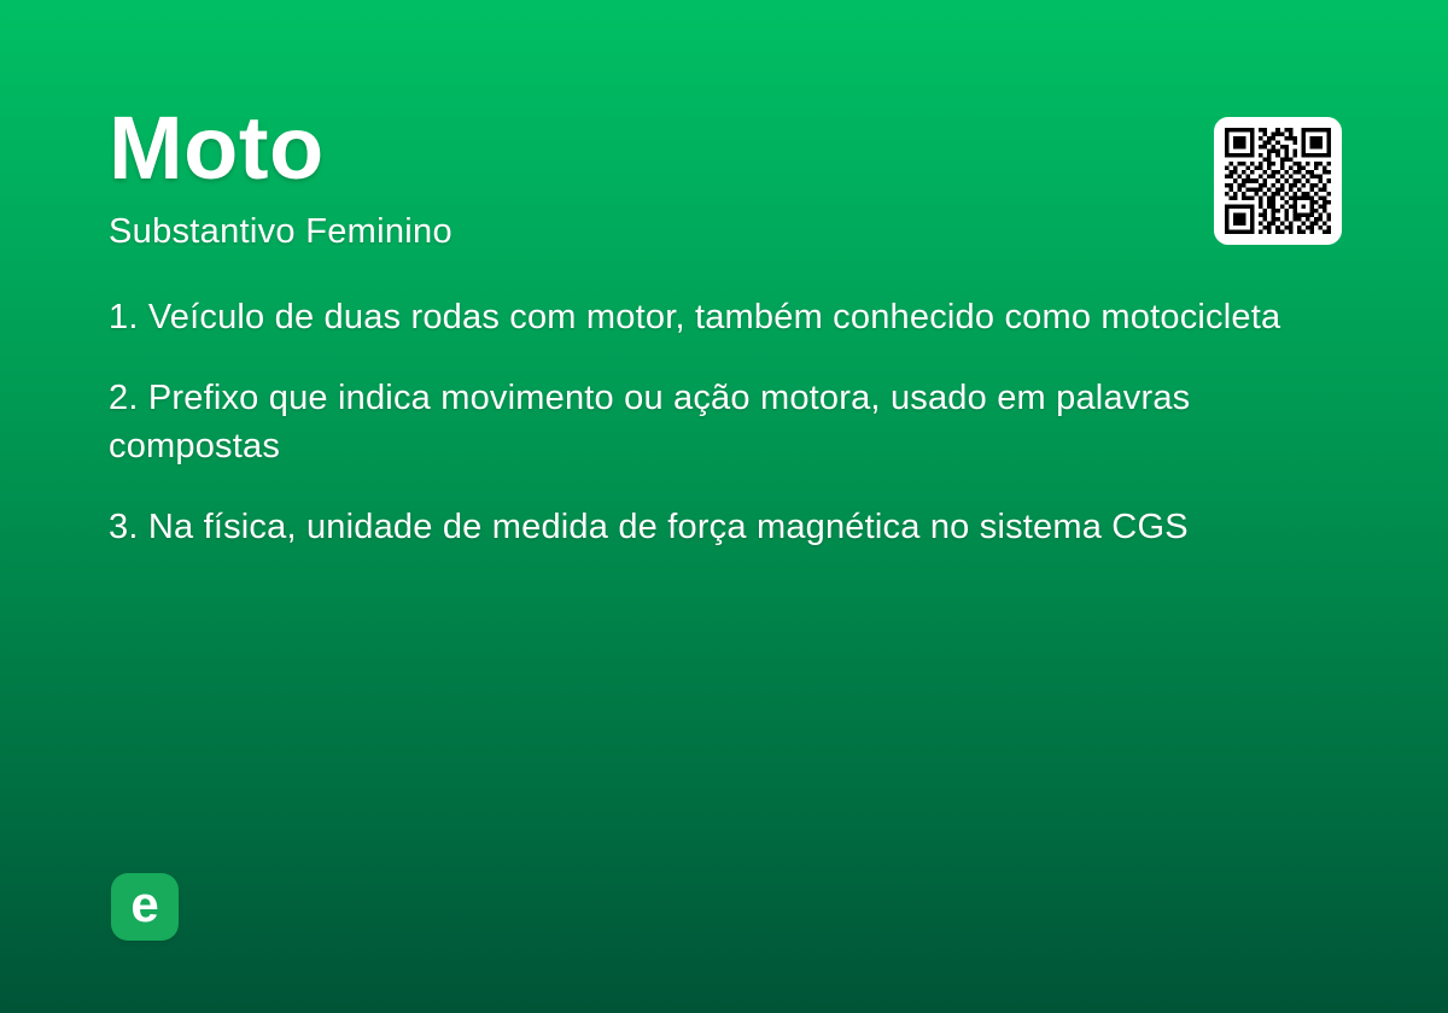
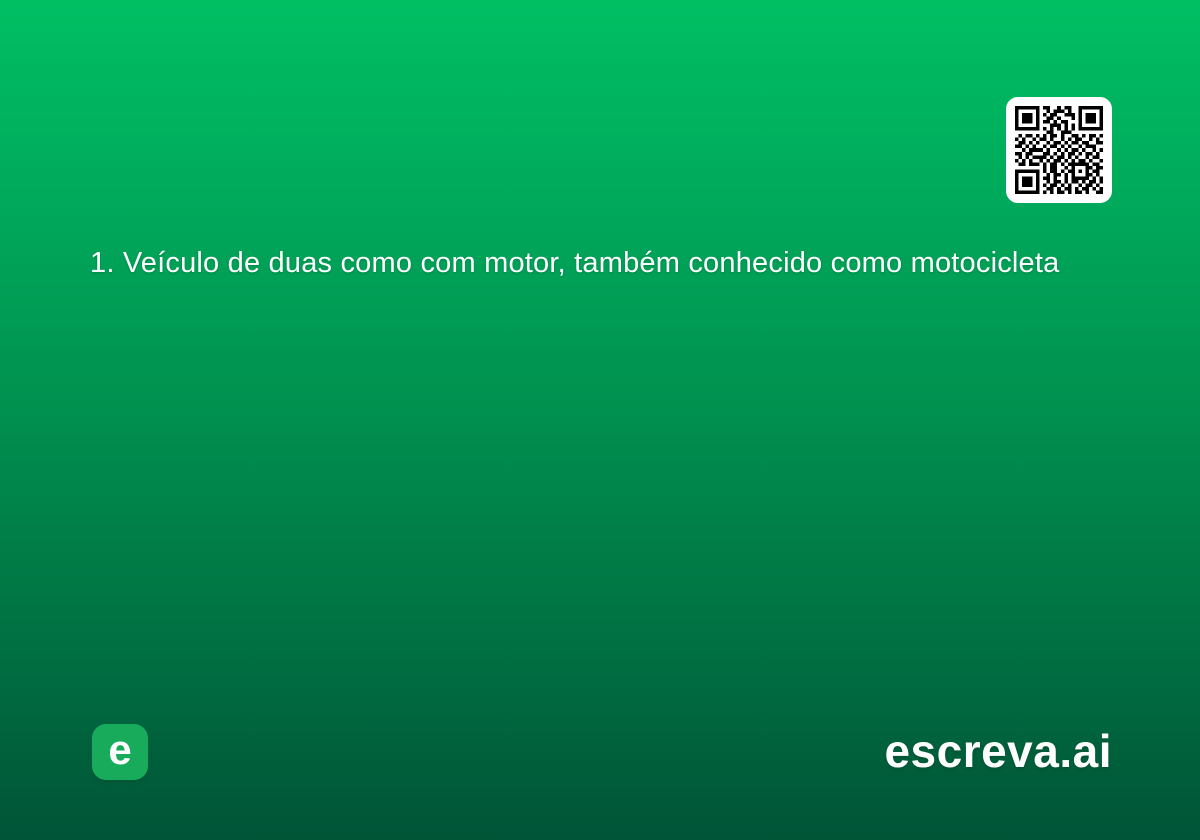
- Moto
- Substantivo Feminino
- 1. Veículo de duas rodas com motor, também conhecido como motocicleta
+ 1. Veículo de duas como com motor, também conhecido como motocicleta
- 2. Prefixo que indica movimento ou ação motora, usado em palavras compostas
- 3. Na física, unidade de medida de força magnética no sistema CGS
  e
+ escreva.ai
